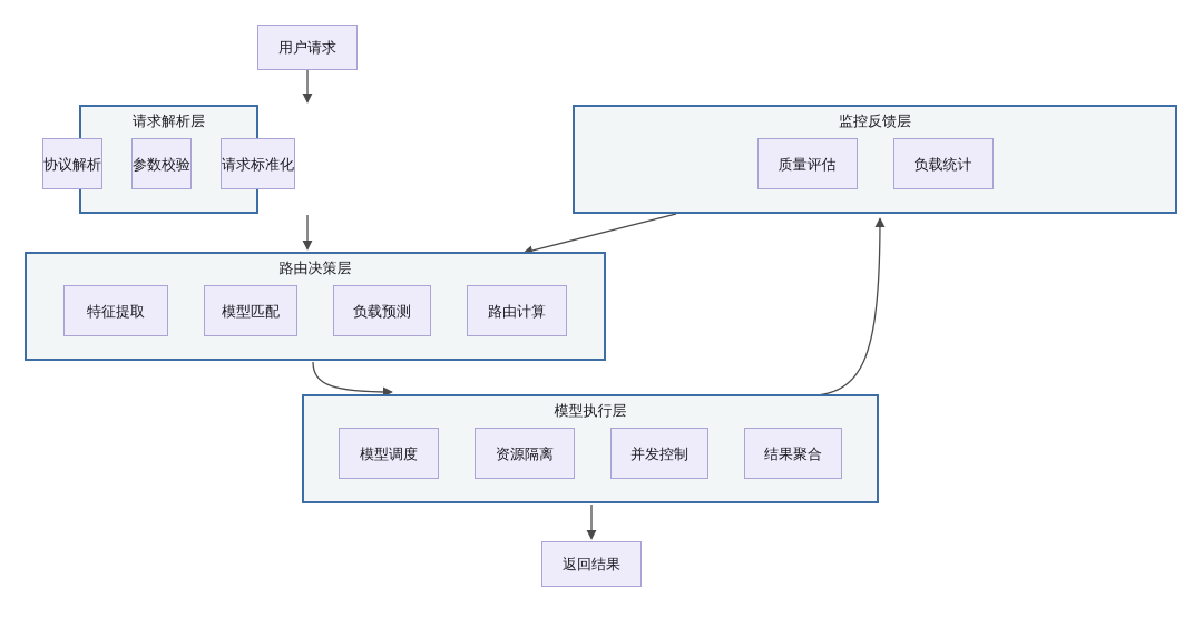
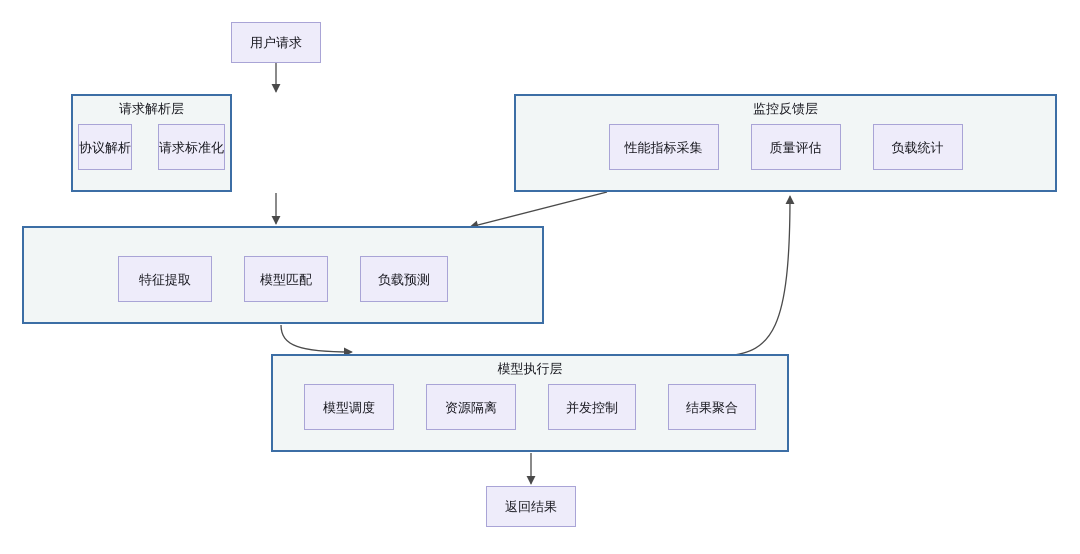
  用户请求
  请求解析层
  协议解析
- 参数校验
  请求标准化
  监控反馈层
+ 性能指标采集
  质量评估
  负载统计
- 路由决策层
  特征提取
  模型匹配
  负载预测
- 路由计算
  模型执行层
  模型调度
  资源隔离
  并发控制
  结果聚合
  返回结果
